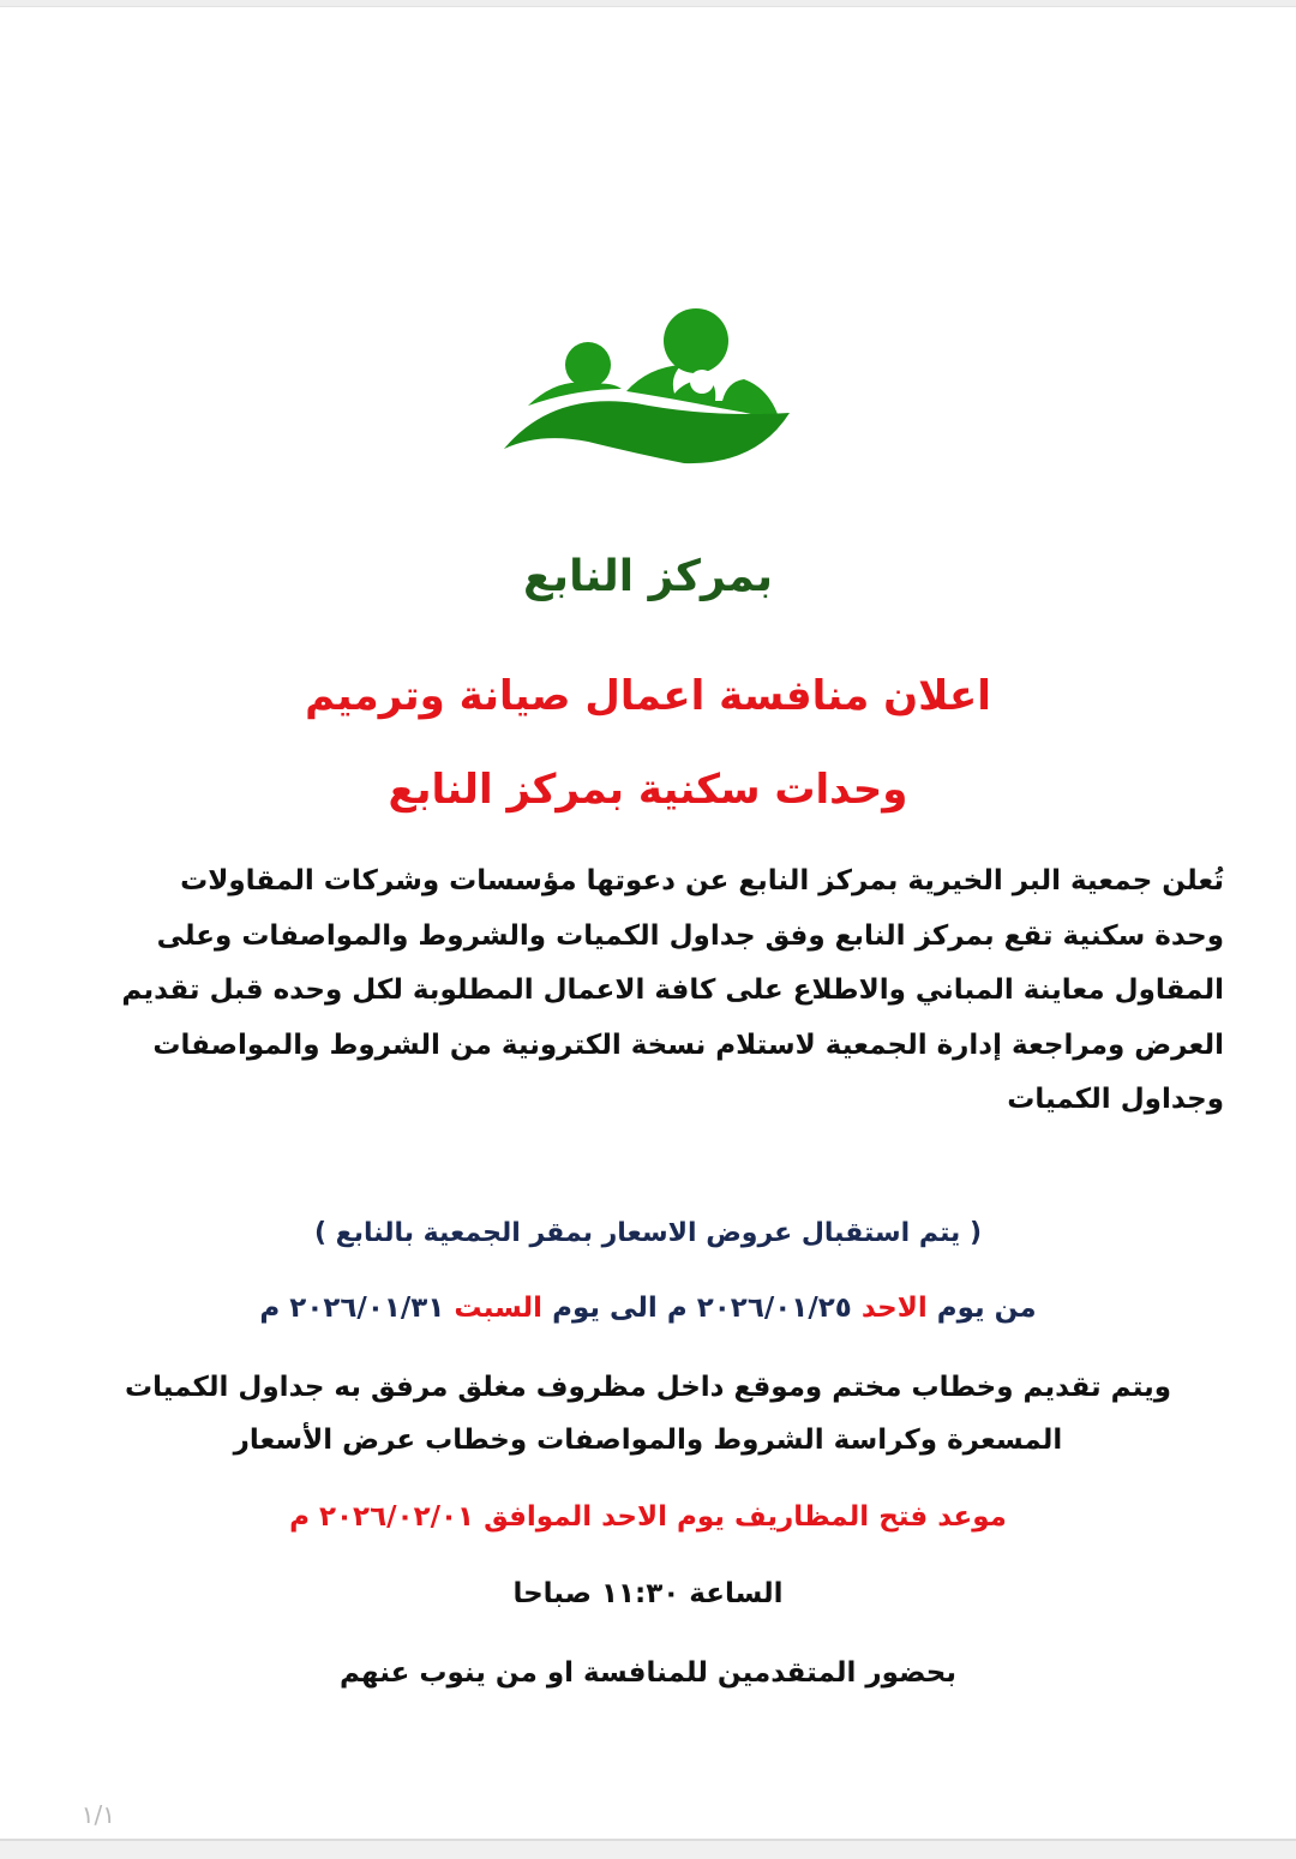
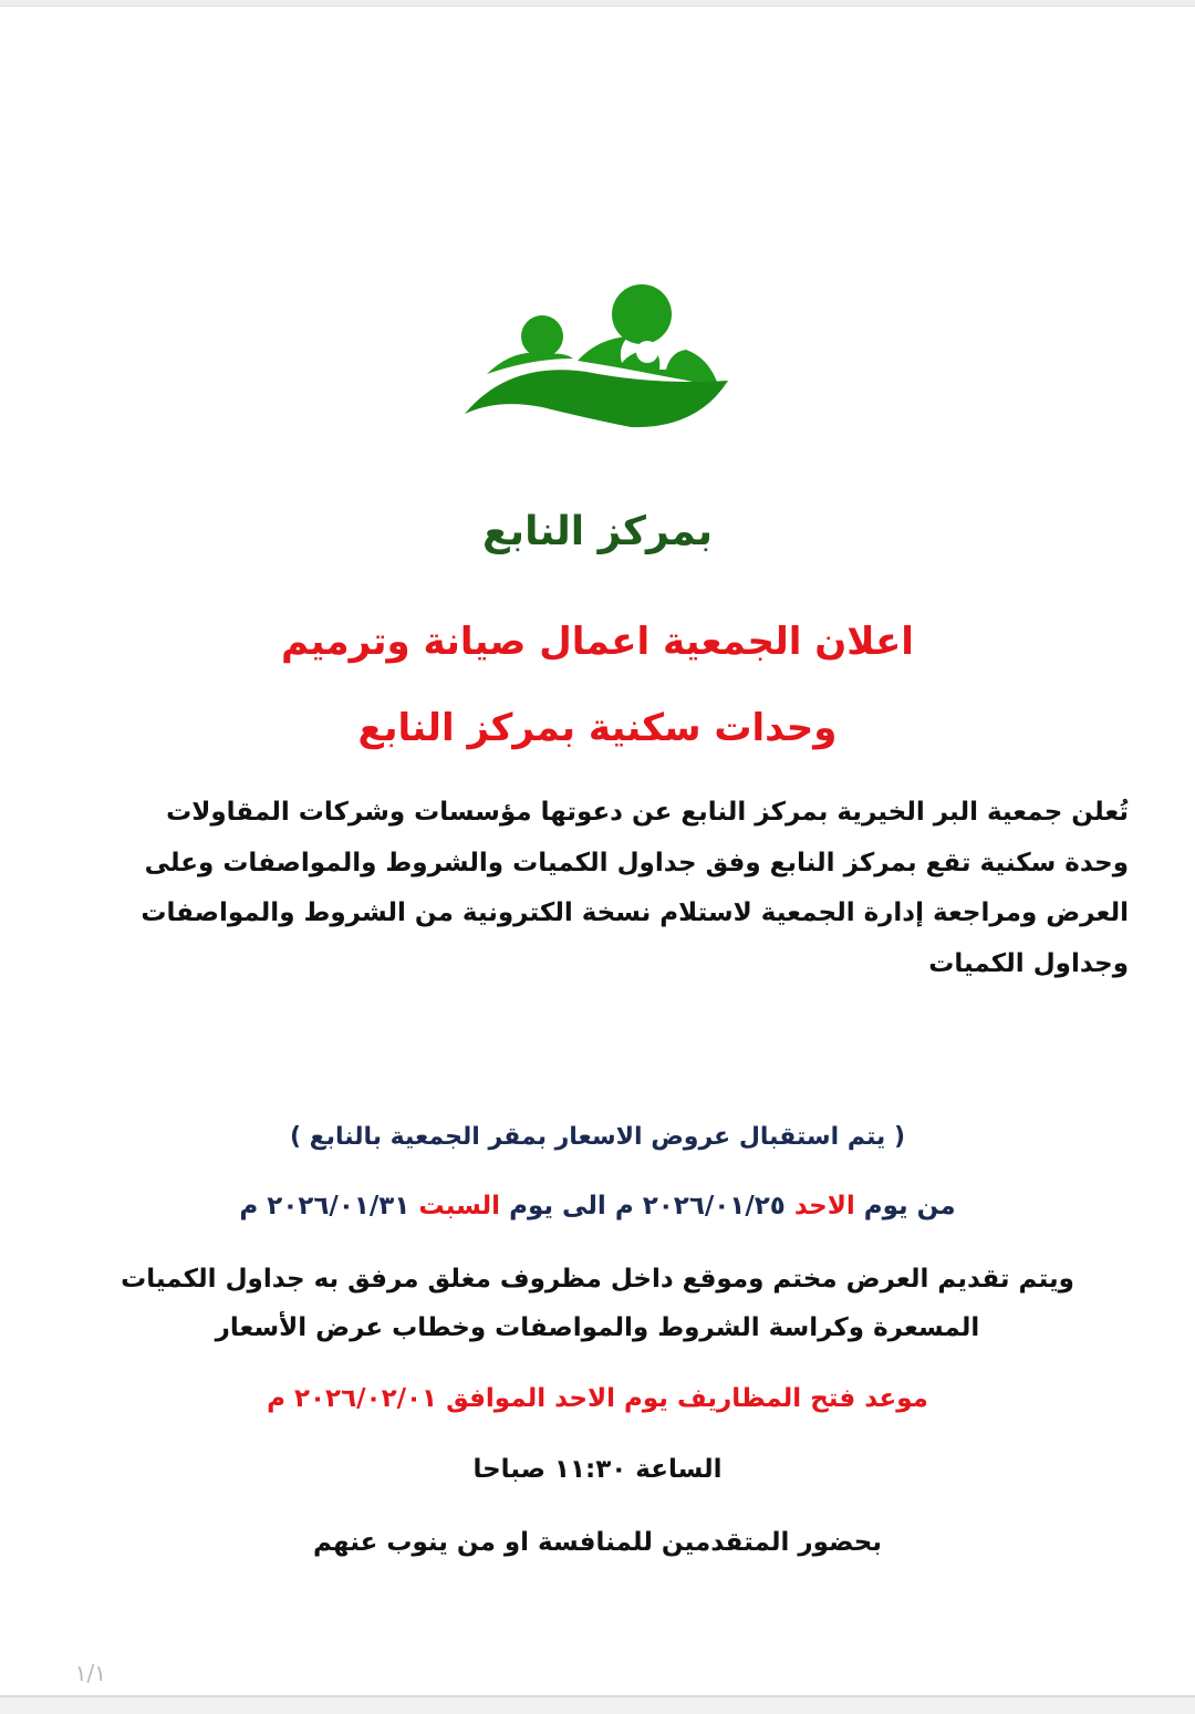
  بمركز النابع
- اعلان منافسة اعمال صيانة وترميم
+ اعلان الجمعية اعمال صيانة وترميم
  وحدات سكنية بمركز النابع
  تُعلن جمعية البر الخيرية بمركز النابع عن دعوتها مؤسسات وشركات المقاولات
  وحدة سكنية تقع بمركز النابع وفق جداول الكميات والشروط والمواصفات وعلى
- المقاول معاينة المباني والاطلاع على كافة الاعمال المطلوبة لكل وحده قبل تقديم
  العرض ومراجعة إدارة الجمعية لاستلام نسخة الكترونية من الشروط والمواصفات
  وجداول الكميات
  ( يتم استقبال عروض الاسعار بمقر الجمعية بالنابع )
  من يوم الاحد ٢٠٢٦/٠١/٢٥ م الى يوم السبت ٢٠٢٦/٠١/٣١ م
- ويتم تقديم وخطاب مختم وموقع داخل مظروف مغلق مرفق به جداول الكميات
+ ويتم تقديم العرض مختم وموقع داخل مظروف مغلق مرفق به جداول الكميات
  المسعرة وكراسة الشروط والمواصفات وخطاب عرض الأسعار
  موعد فتح المظاريف يوم الاحد الموافق ٢٠٢٦/٠٢/٠١ م
  الساعة ١١:٣٠ صباحا
  بحضور المتقدمين للمنافسة او من ينوب عنهم
  ١/١
